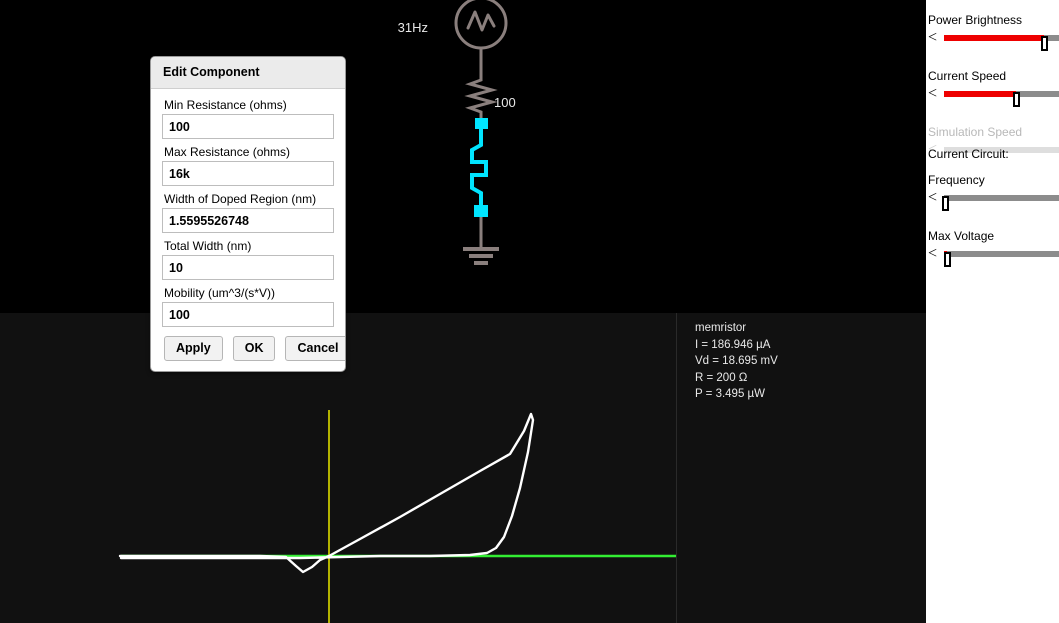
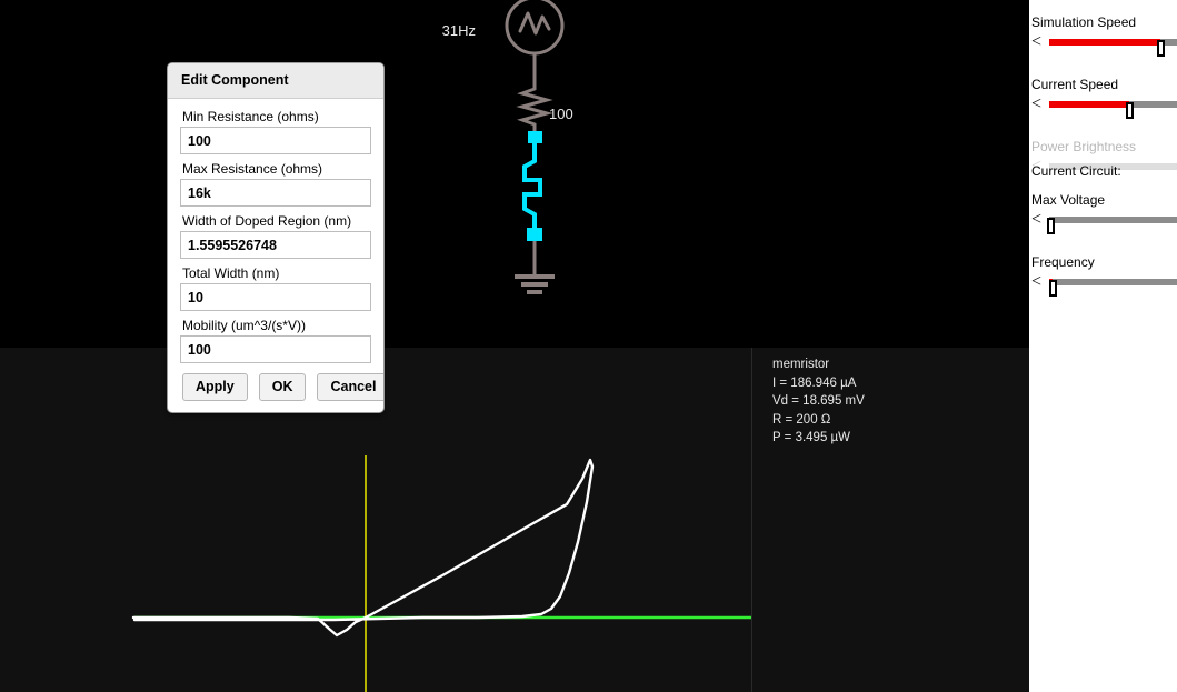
  31Hz
  100
  memristor
  I = 186.946 µA
  Vd = 18.695 mV
  R = 200 Ω
  P = 3.495 µW
  Edit Component
  Min Resistance (ohms)
  100
  Max Resistance (ohms)
  16k
  Width of Doped Region (nm)
  1.5595526748
  Total Width (nm)
  10
  Mobility (um^3/(s*V))
  100
  Apply
  OK
  Cancel
- Power Brightness
+ Simulation Speed
  <
  Current Speed
  <
- Simulation Speed
+ Power Brightness
  <
  Current Circuit:
- Frequency
+ Max Voltage
  <
- Max Voltage
+ Frequency
  <
